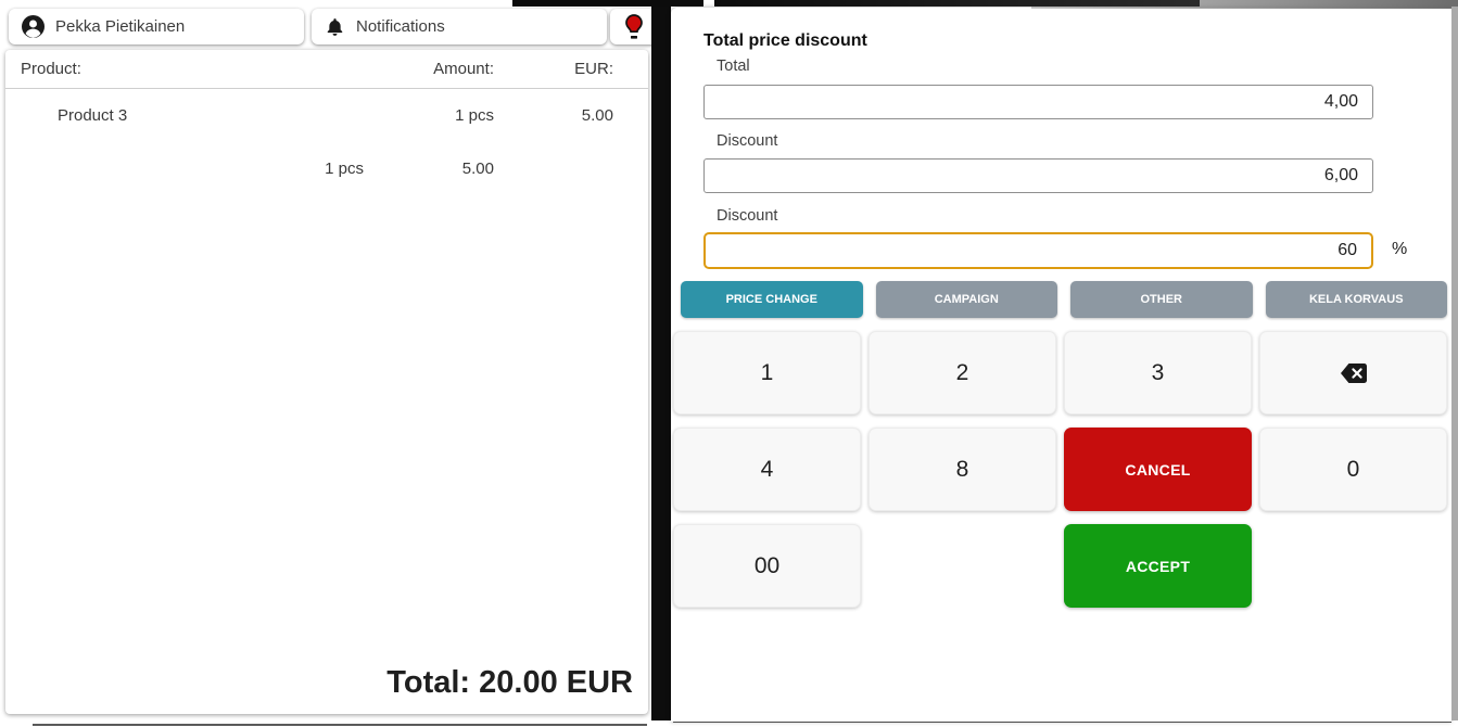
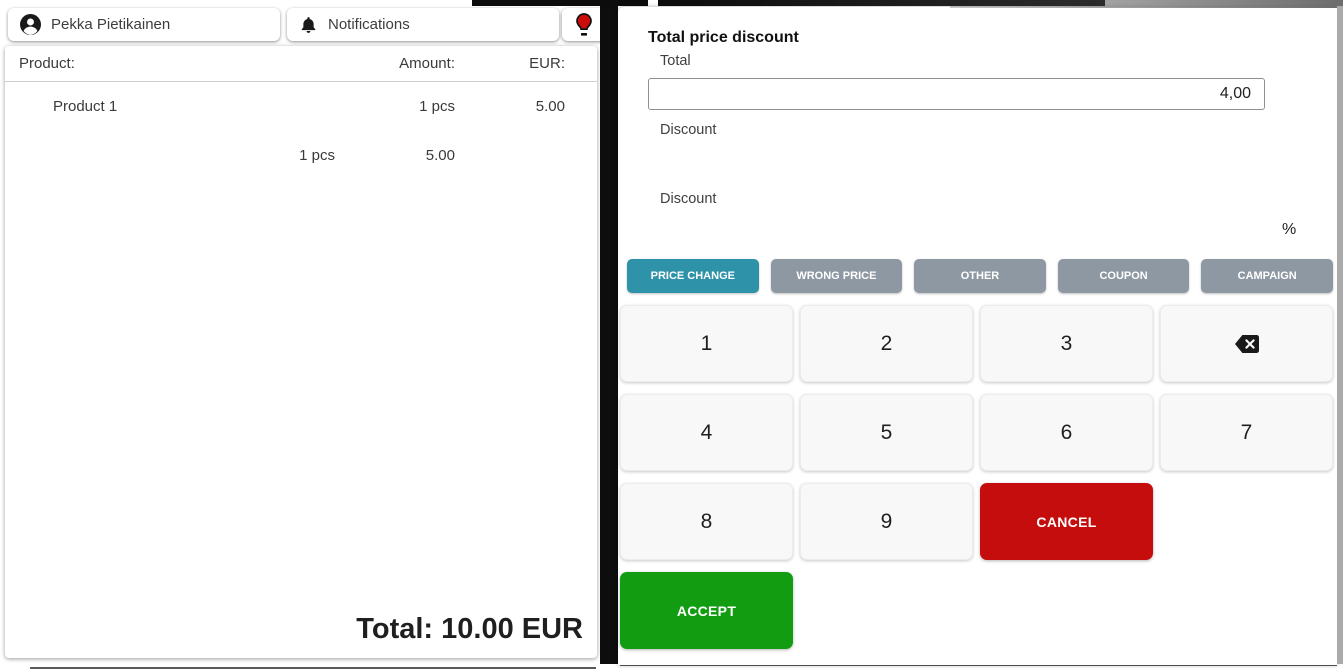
  Pekka Pietikainen
  Notifications
  Product:
  Amount:
  EUR:
- Product 3
+ Product 1
  1 pcs
  5.00
  1 pcs
  5.00
- Total: 20.00 EUR
+ Total: 10.00 EUR
  Total price discount
  Total
  4,00
  Discount
- 6,00
  Discount
- 60
  %
  PRICE CHANGE
+ WRONG PRICE
- CAMPAIGN
+ OTHER
+ COUPON
- OTHER
+ CAMPAIGN
- KELA KORVAUS
  1
  2
  3
  4
+ 5
+ 6
+ 7
  8
+ 9
  CANCEL
- 0
- 00
  ACCEPT
